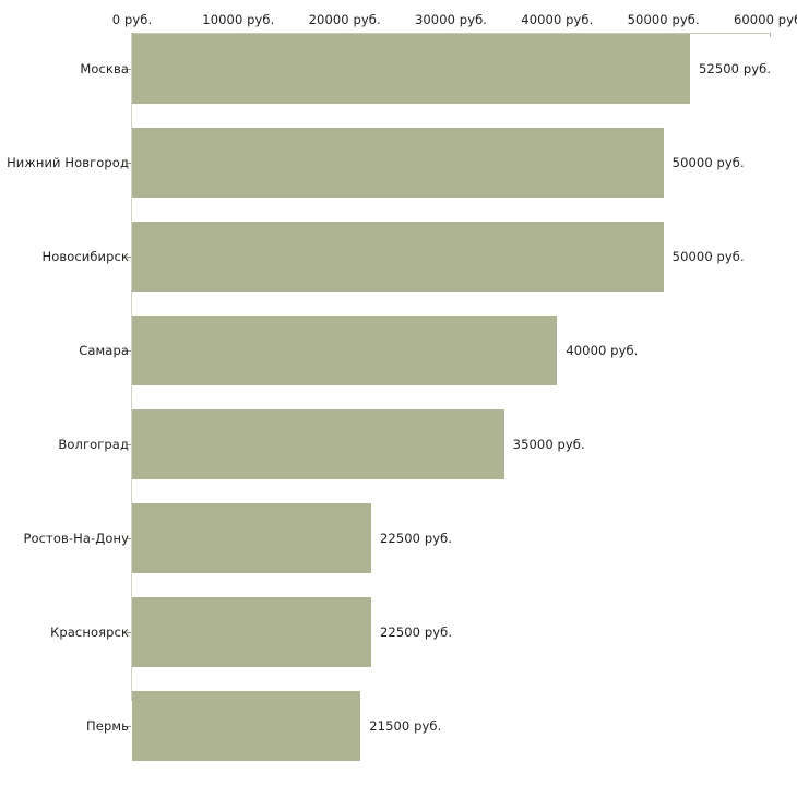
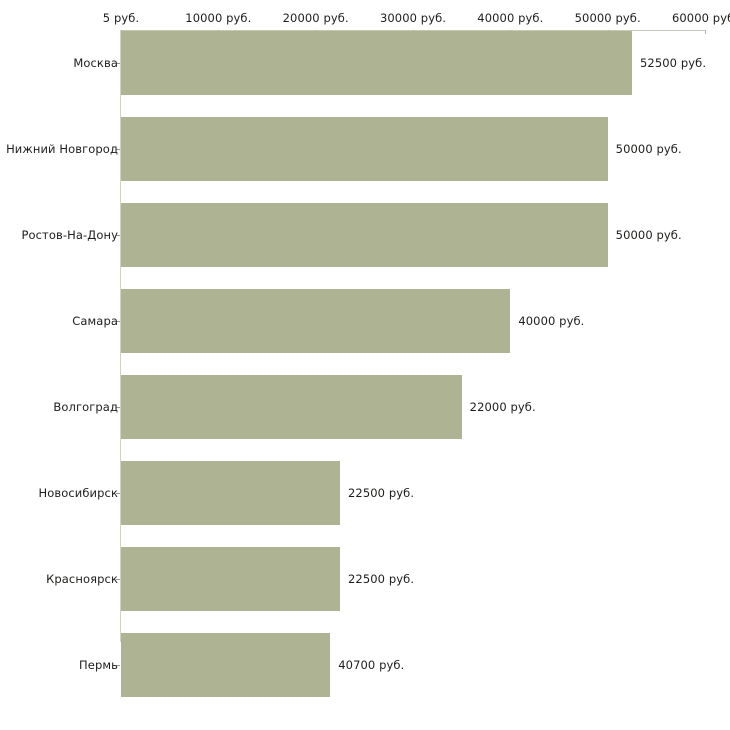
- 0 руб.
+ 5 руб.
  10000 руб.
  20000 руб.
  30000 руб.
  40000 руб.
  50000 руб.
  60000 ру
  Москва
  Нижний Новгород
- Новосибирск
+ Ростов-На-Дону
  Самара
  Волгоград
- Ростов-На-Дону
+ Новосибирск
  Красноярск
  Пермь
  52500 руб.
  50000 руб.
  50000 руб.
  40000 руб.
- 35000 руб.
+ 22000 руб.
  22500 руб.
  22500 руб.
- 21500 руб.
+ 40700 руб.
